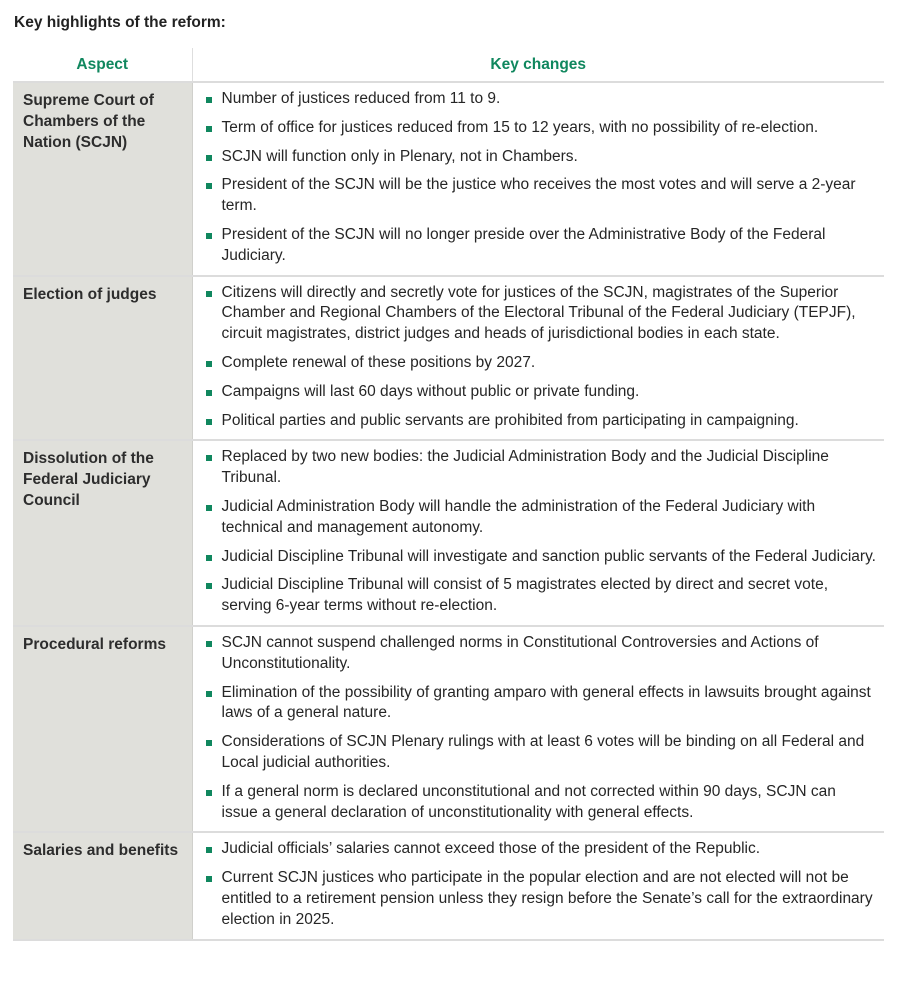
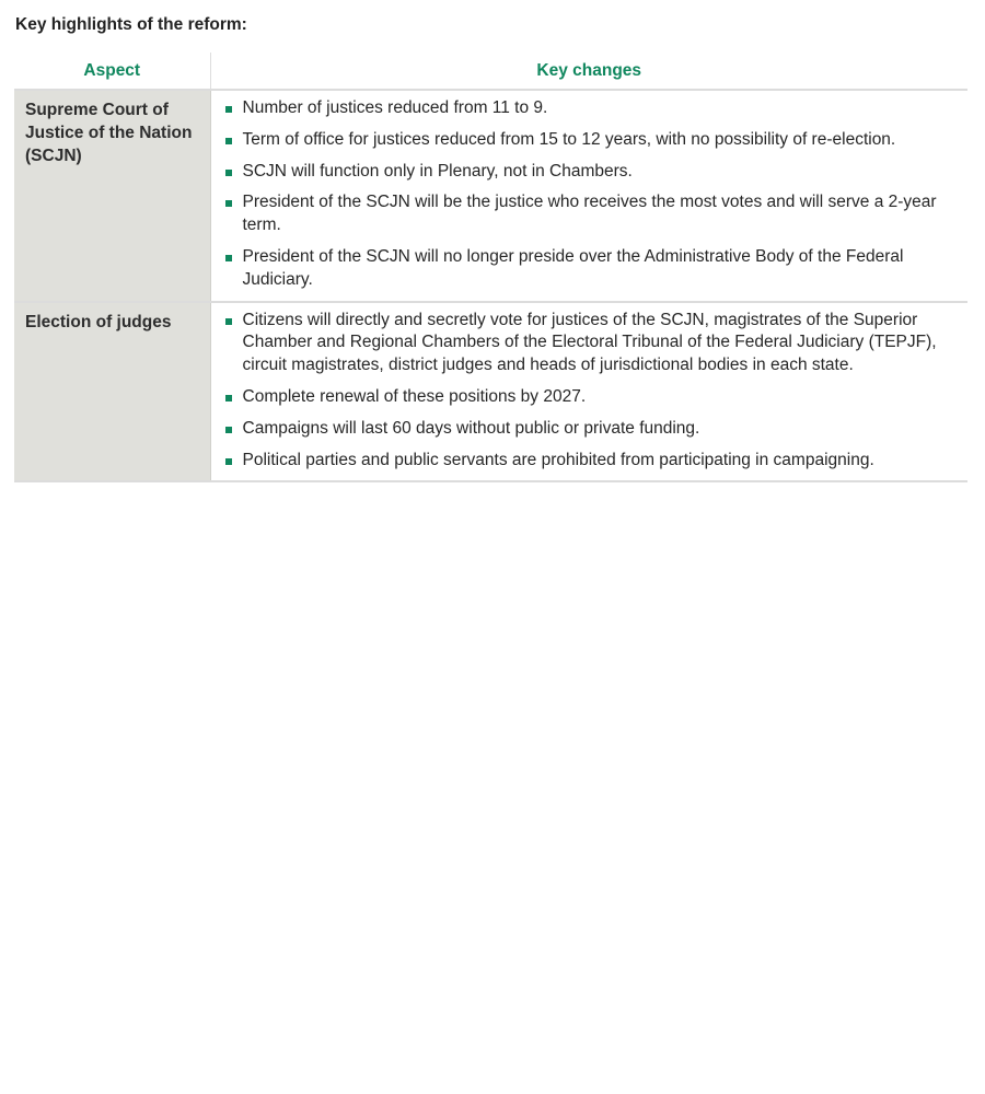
  Key highlights of the reform:
  Aspect	Key changes
- Supreme Court of Chambers of the Nation (SCJN)	Number of justices reduced from 11 to 9.Term of office for justices reduced from 15 to 12 years, with no possibility of re-election.SCJN will function only in Plenary, not in Chambers.President of the SCJN will be the justice who receives the most votes and will serve a 2-year term.President of the SCJN will no longer preside over the Administrative Body of the Federal Judiciary.
+ Supreme Court of Justice of the Nation (SCJN)	Number of justices reduced from 11 to 9.Term of office for justices reduced from 15 to 12 years, with no possibility of re-election.SCJN will function only in Plenary, not in Chambers.President of the SCJN will be the justice who receives the most votes and will serve a 2-year term.President of the SCJN will no longer preside over the Administrative Body of the Federal Judiciary.
  Election of judges	Citizens will directly and secretly vote for justices of the SCJN, magistrates of the Superior Chamber and Regional Chambers of the Electoral Tribunal of the Federal Judiciary (TEPJF), circuit magistrates, district judges and heads of jurisdictional bodies in each state.Complete renewal of these positions by 2027.Campaigns will last 60 days without public or private funding.Political parties and public servants are prohibited from participating in campaigning.
- Dissolution of the Federal Judiciary Council	Replaced by two new bodies: the Judicial Administration Body and the Judicial Discipline Tribunal.Judicial Administration Body will handle the administration of the Federal Judiciary with technical and management autonomy.Judicial Discipline Tribunal will investigate and sanction public servants of the Federal Judiciary.Judicial Discipline Tribunal will consist of 5 magistrates elected by direct and secret vote, serving 6-year terms without re-election.
- Procedural reforms	SCJN cannot suspend challenged norms in Constitutional Controversies and Actions of Unconstitutionality.Elimination of the possibility of granting amparo with general effects in lawsuits brought against laws of a general nature.Considerations of SCJN Plenary rulings with at least 6 votes will be binding on all Federal and Local judicial authorities.If a general norm is declared unconstitutional and not corrected within 90 days, SCJN can issue a general declaration of unconstitutionality with general effects.
- Salaries and benefits	Judicial officials’ salaries cannot exceed those of the president of the Republic.Current SCJN justices who participate in the popular election and are not elected will not be entitled to a retirement pension unless they resign before the Senate’s call for the extraordinary election in 2025.
